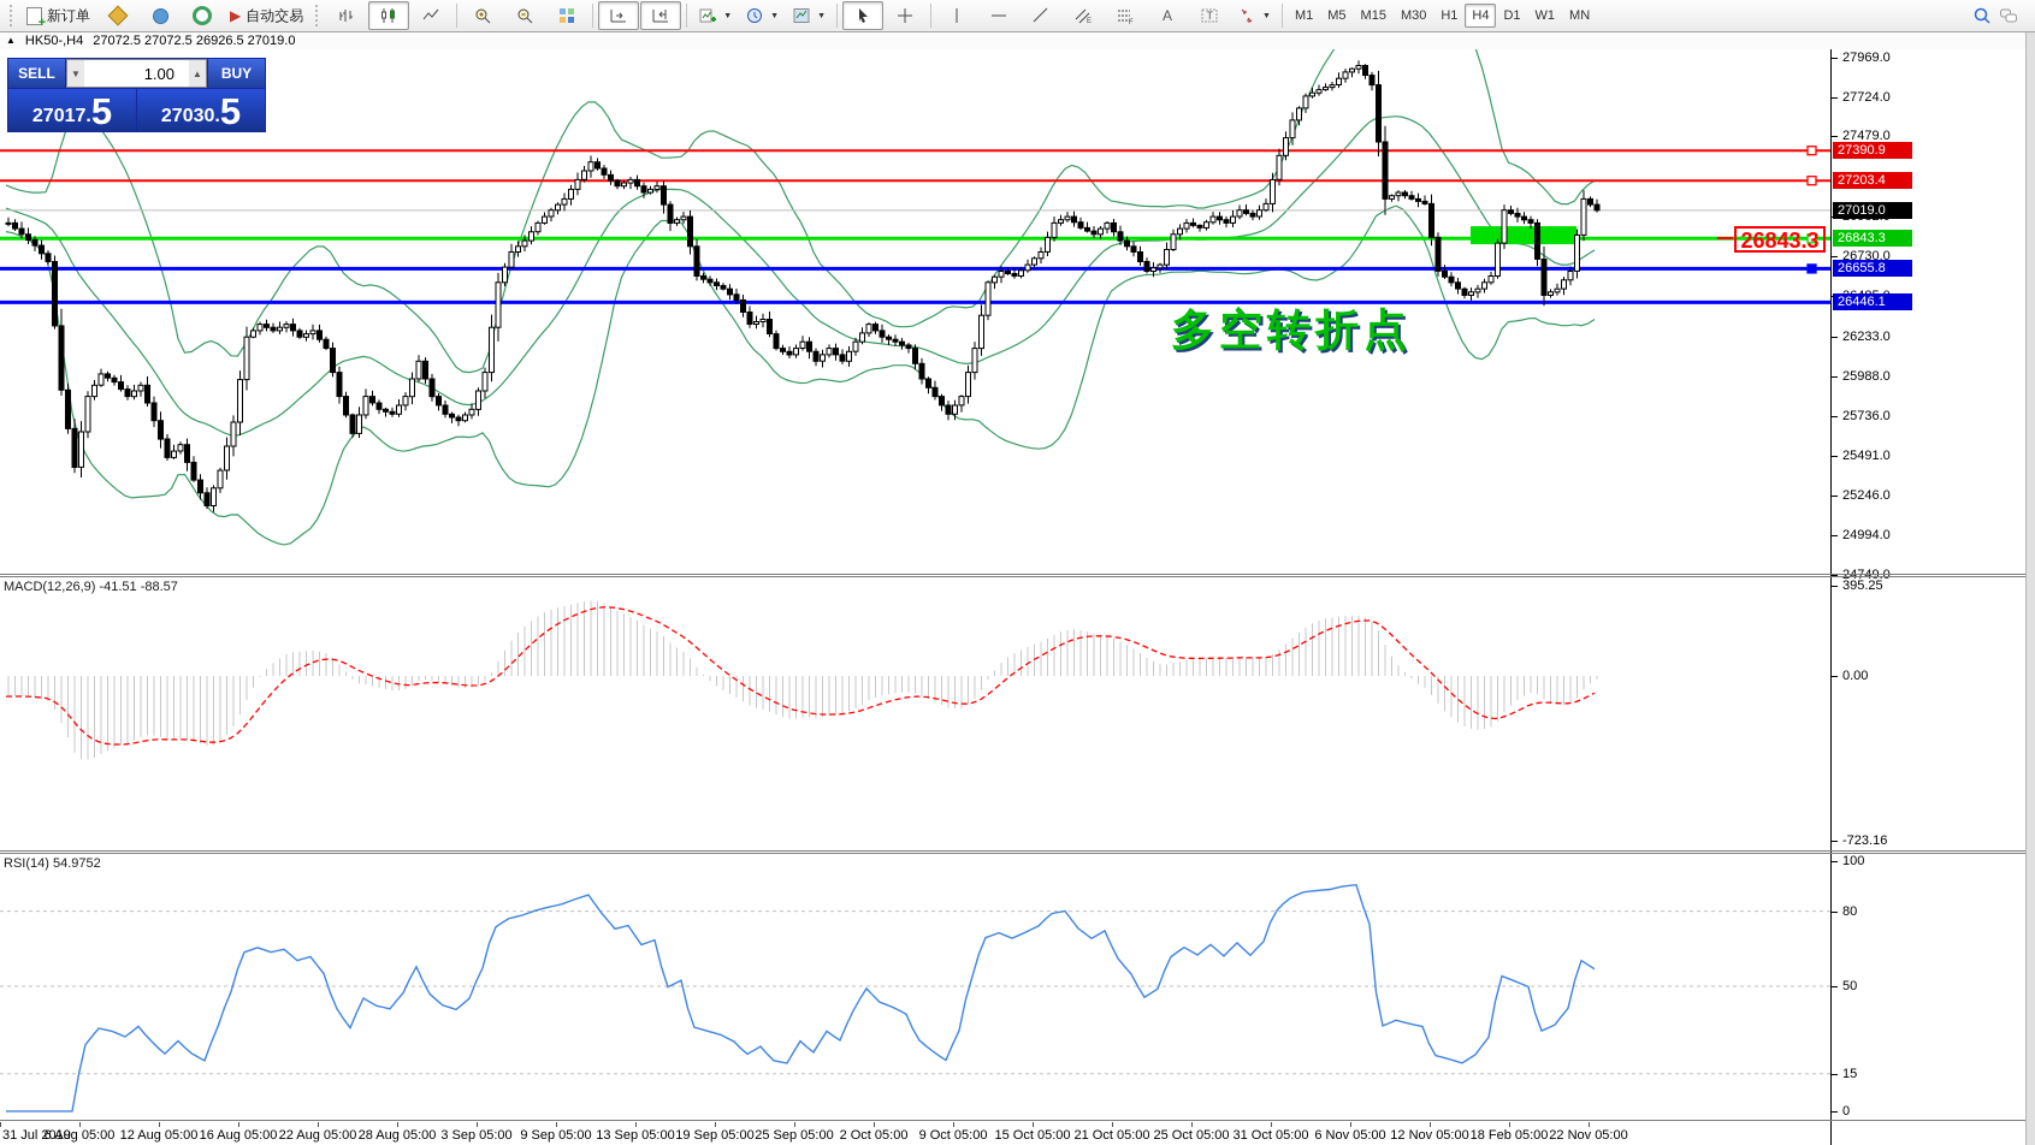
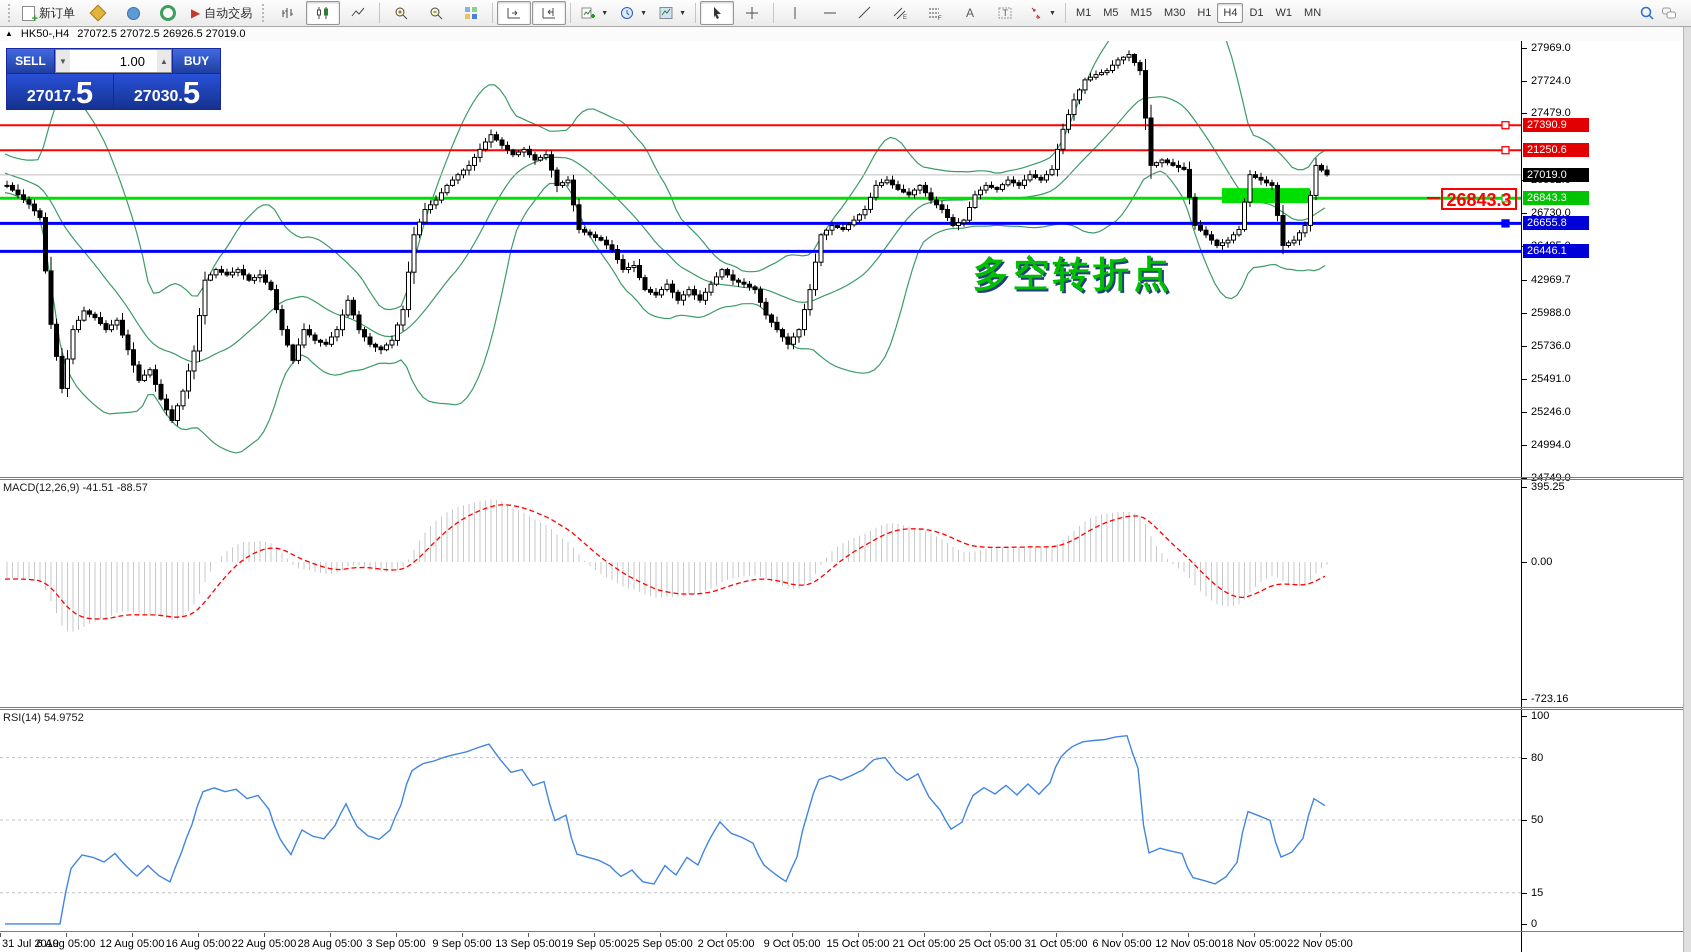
  +
  新订单
  ▶
  自动交易
  A
  T
  M1
  M5
  M15
  M30
  H1
  H4
  D1
  W1
  MN
  ▲
  HK50-,H4
  27072.5 27072.5 26926.5 27019.0
  SELL
  ▼
  1.00
  ▲
  BUY
  27017.
  5
  27030.
  5
  多空转折点
  26843.3
  MACD(12,26,9) -41.51 -88.57
  RSI(14) 54.9752
  31 Jul 2019
  6 Aug 05:00
  12 Aug 05:00
  16 Aug 05:00
  22 Aug 05:00
  28 Aug 05:00
  3 Sep 05:00
  9 Sep 05:00
  13 Sep 05:00
  19 Sep 05:00
  25 Sep 05:00
  2 Oct 05:00
  9 Oct 05:00
  15 Oct 05:00
  21 Oct 05:00
  25 Oct 05:00
  31 Oct 05:00
  6 Nov 05:00
  12 Nov 05:00
- 18 Feb 05:00
+ 18 Nov 05:00
  22 Nov 05:00
  27969.0
  27724.0
  27479.0
  26730.0
- 26233.0
+ 42969.7
  25988.0
  25736.0
  25491.0
  25246.0
  24994.0
  24749.0
  395.25
  0.00
  -723.16
  100
  80
  50
  15
  0
  27390.9
- 27203.4
+ 21250.6
  27019.0
  26843.3
  26655.8
  26446.1
